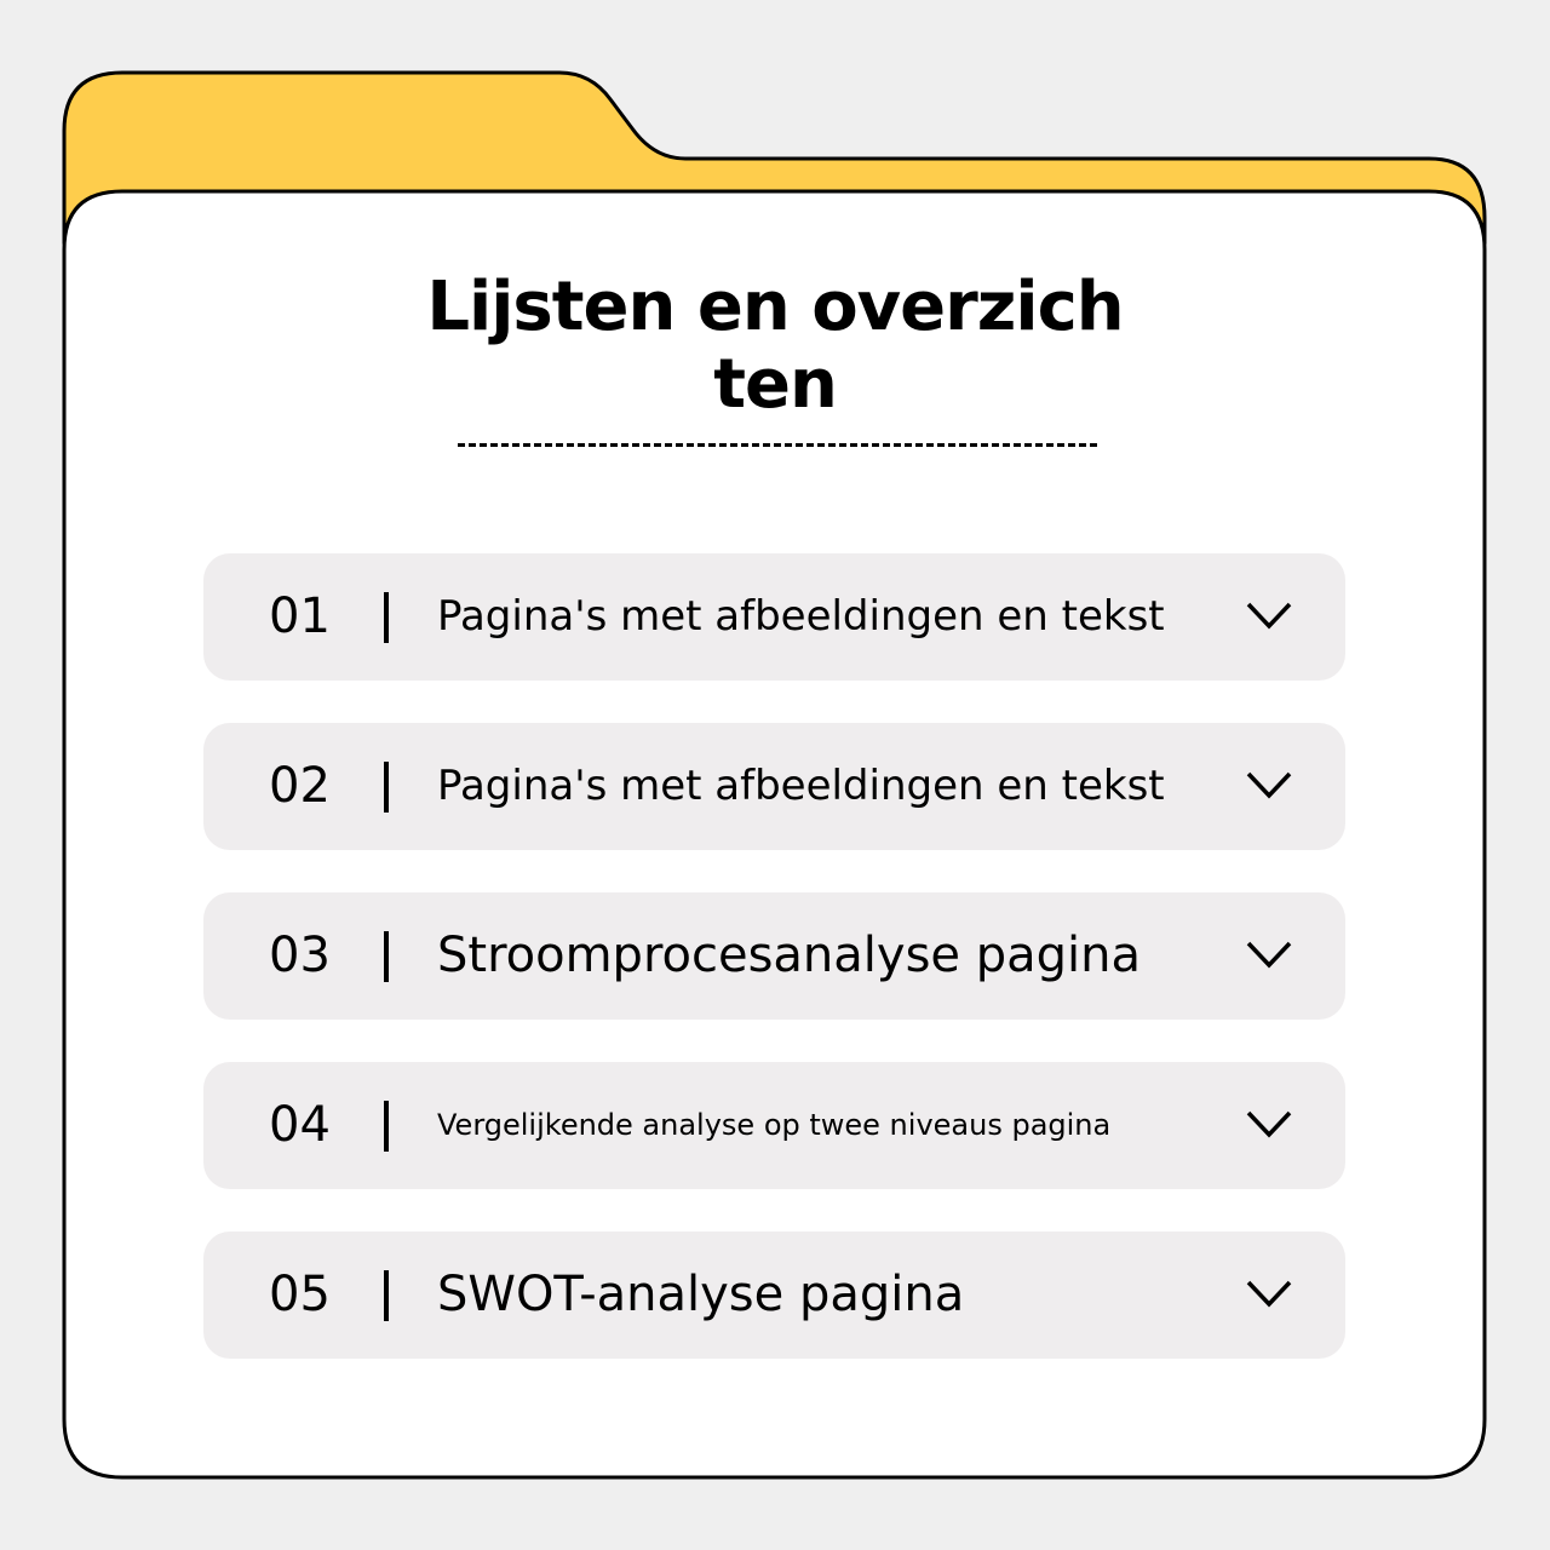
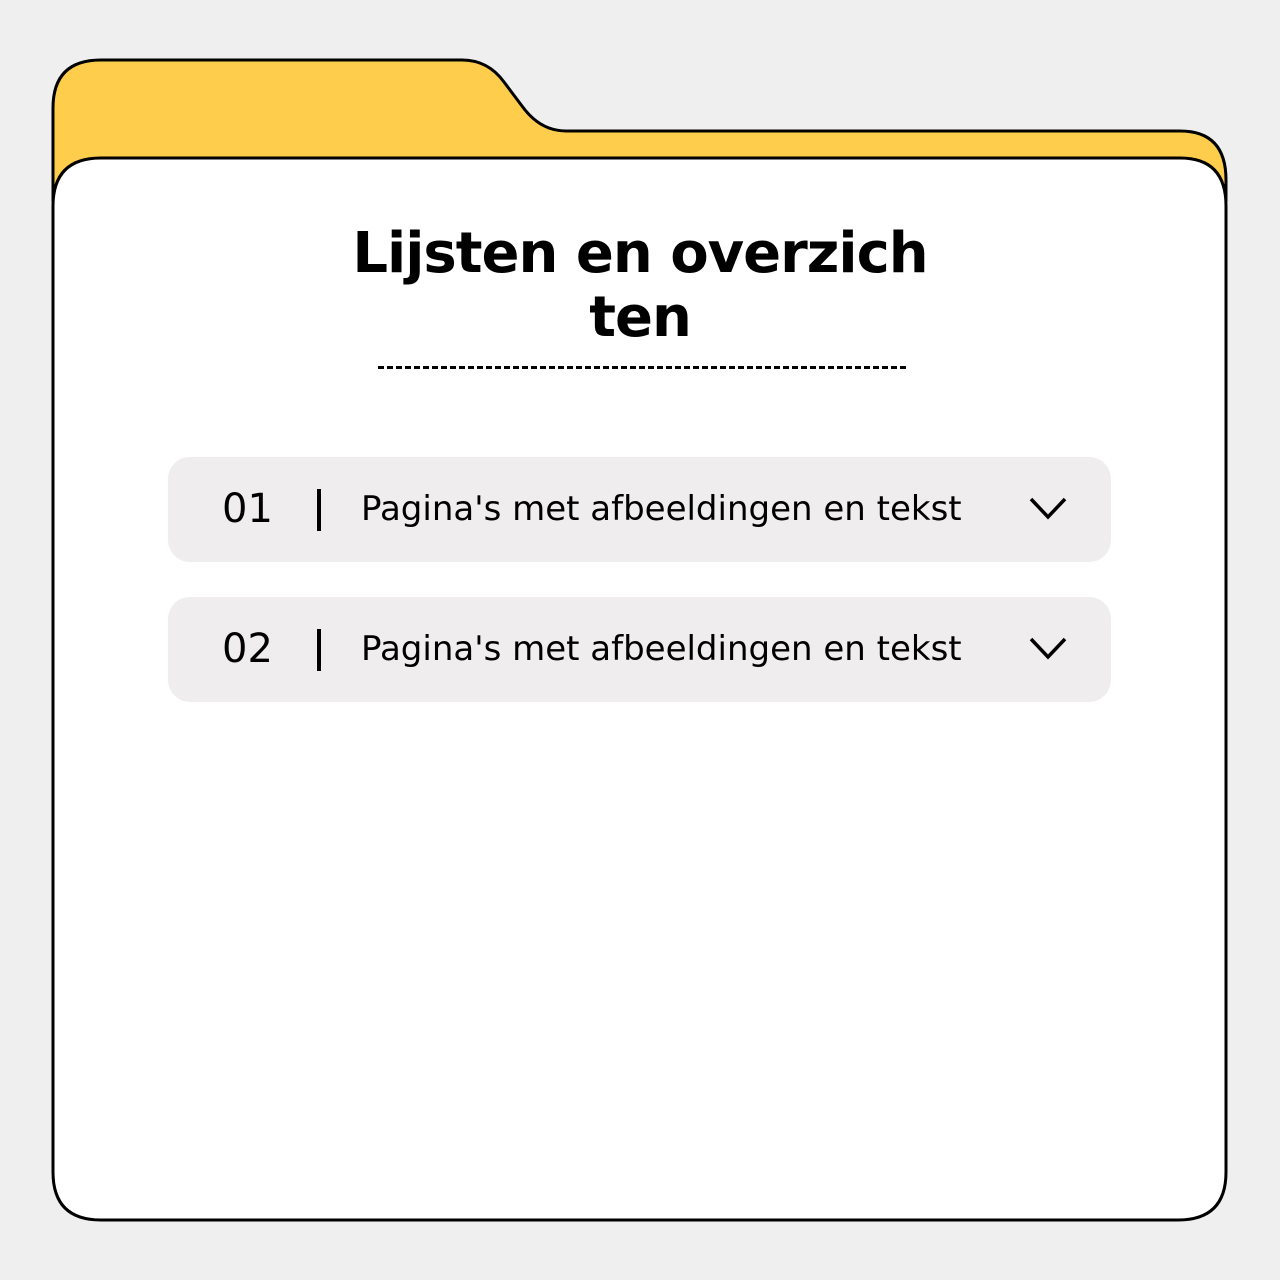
  Lijsten en overzichten
  01
  Pagina's met afbeeldingen en tekst
  02
  Pagina's met afbeeldingen en tekst
- 03
- Stroomprocesanalyse pagina
- 04
- Vergelijkende analyse op twee niveaus pagina
- 05
- SWOT-analyse pagina
